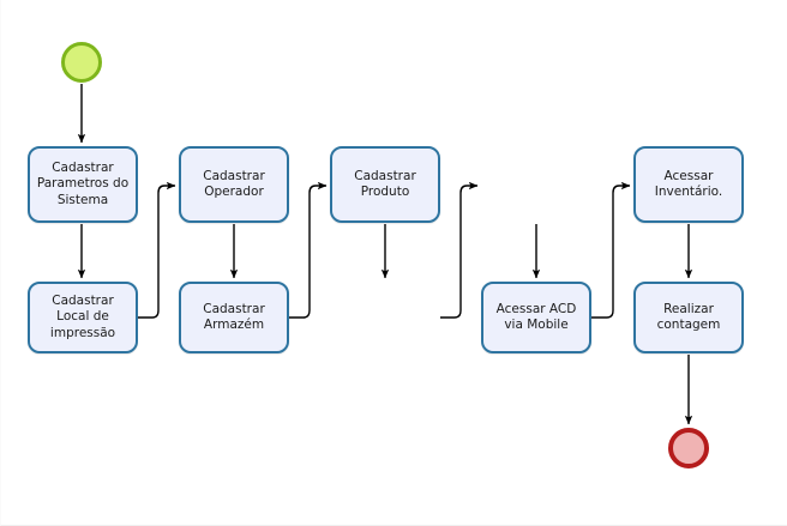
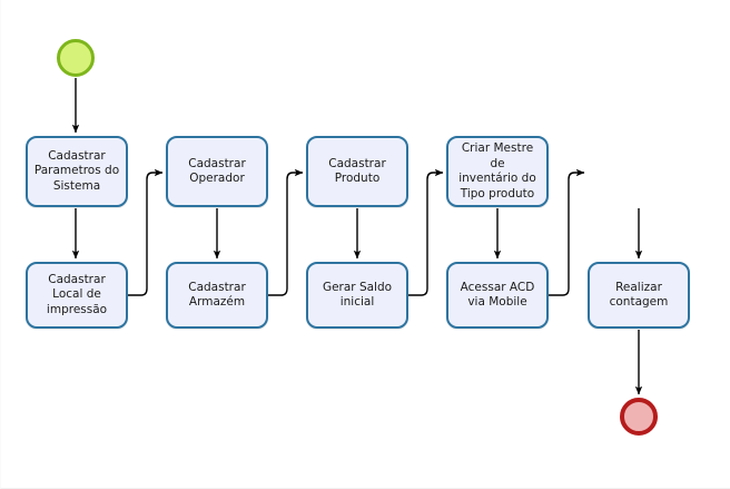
  Cadastrar
  Parametros do
  Sistema
  Cadastrar
  Local de
  impressão
  Cadastrar
  Operador
  Cadastrar
  Armazém
  Cadastrar
  Produto
+ Gerar Saldo
+ inicial
+ Criar Mestre de
+ inventário do
+ Tipo produto
  Acessar ACD
  via Mobile
- Acessar
- Inventário.
  Realizar
  contagem
